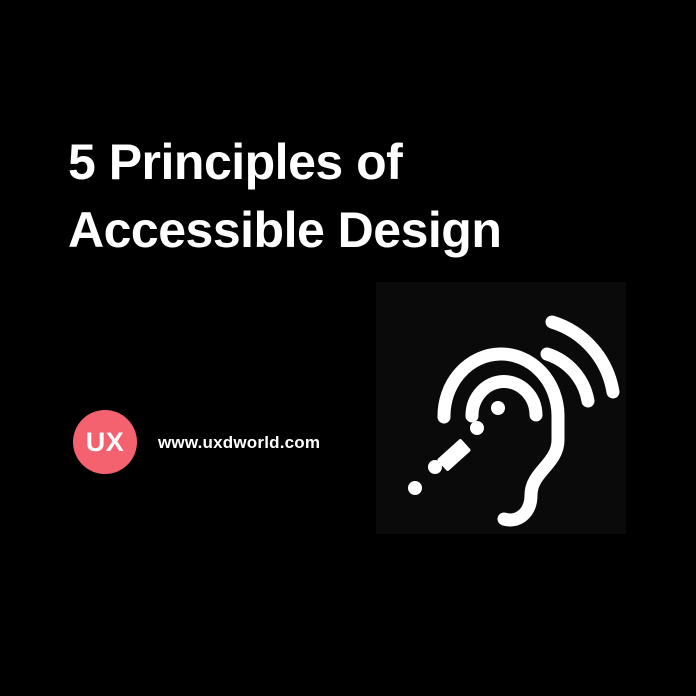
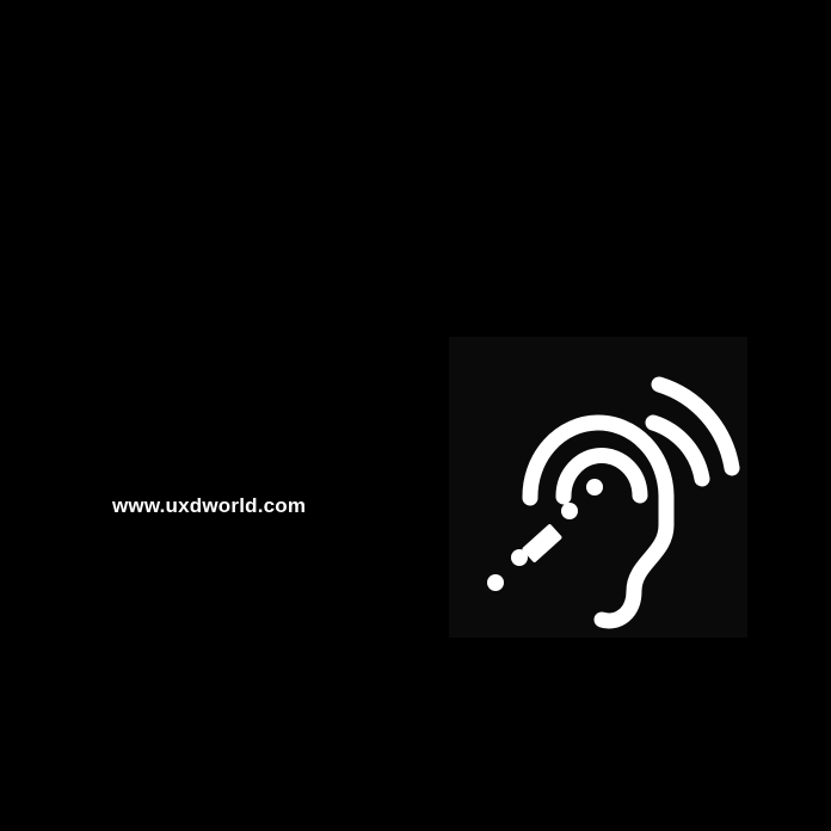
- 5 Principles of
- Accessible Design
- UX
  www.uxdworld.com
